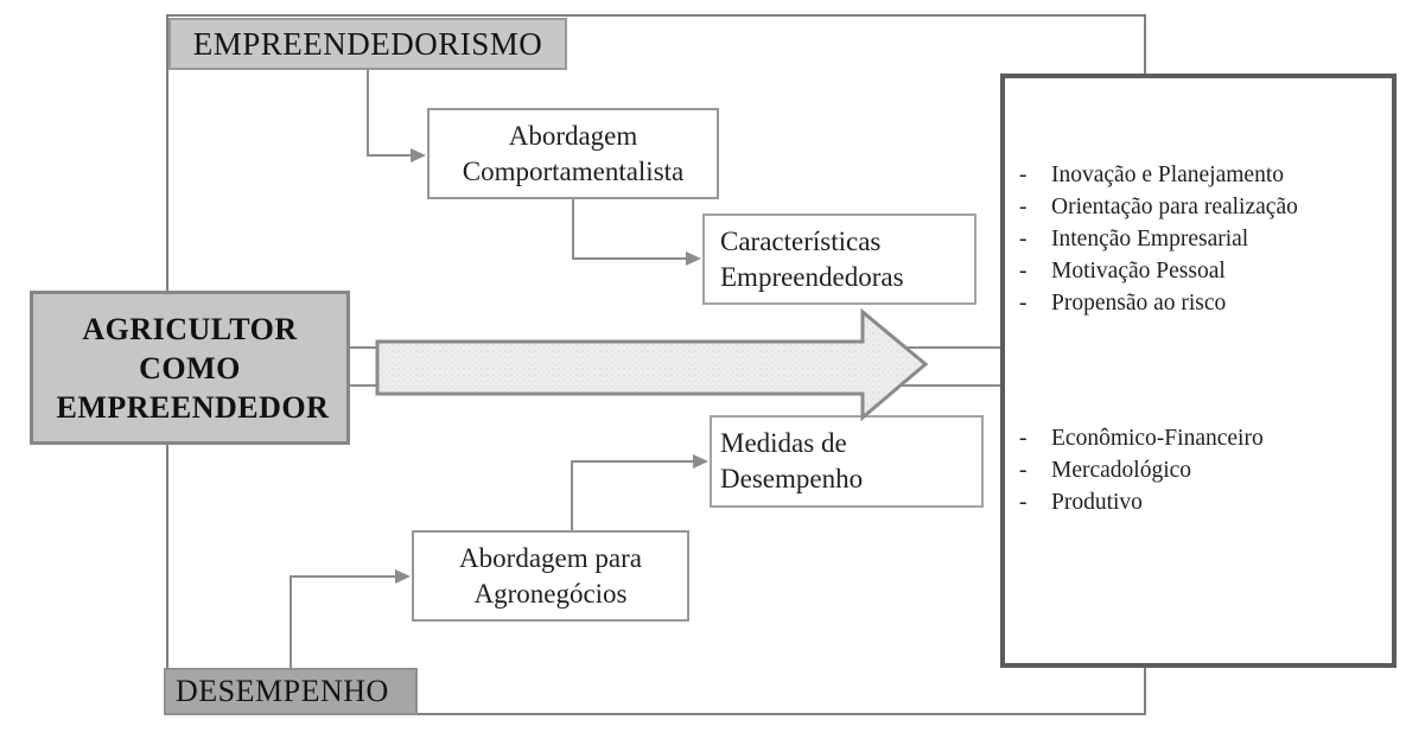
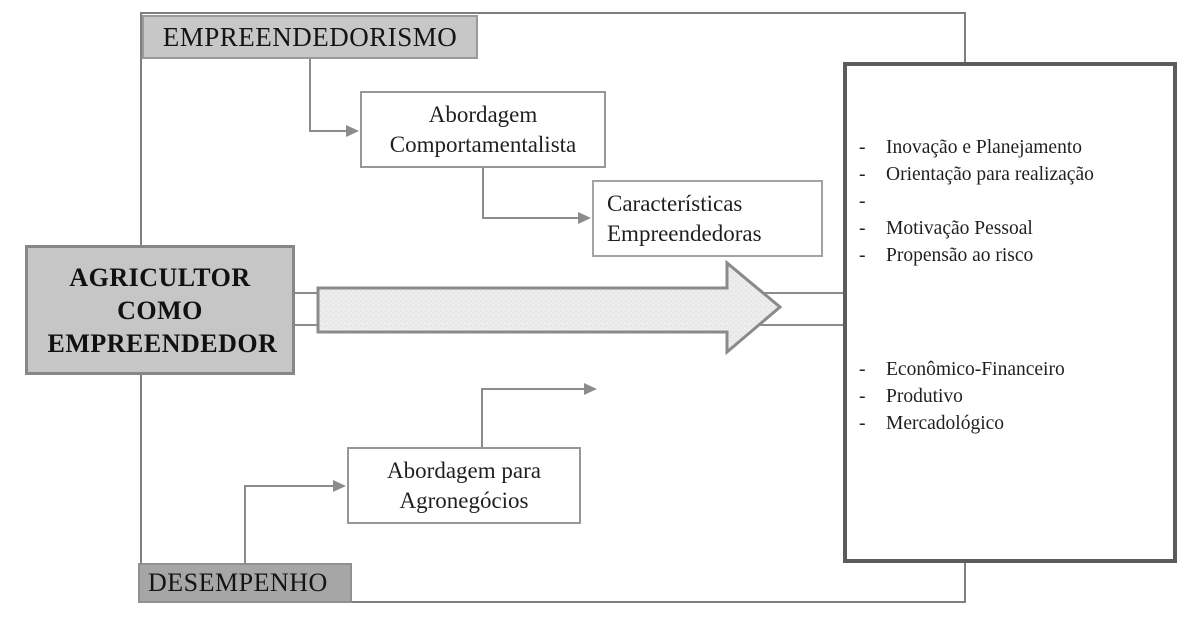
  EMPREENDEDORISMO
  AGRICULTOR COMO EMPREENDEDOR
  DESEMPENHO
  Abordagem Comportamentalista
  Características Empreendedoras
- Medidas de Desempenho
  Abordagem para Agronegócios
  -
  Inovação e Planejamento
  -
  Orientação para realização
  -
- Intenção Empresarial
  -
  Motivação Pessoal
  -
  Propensão ao risco
  -
  Econômico-Financeiro
  -
- Mercadológico
+ Produtivo
  -
- Produtivo
+ Mercadológico
